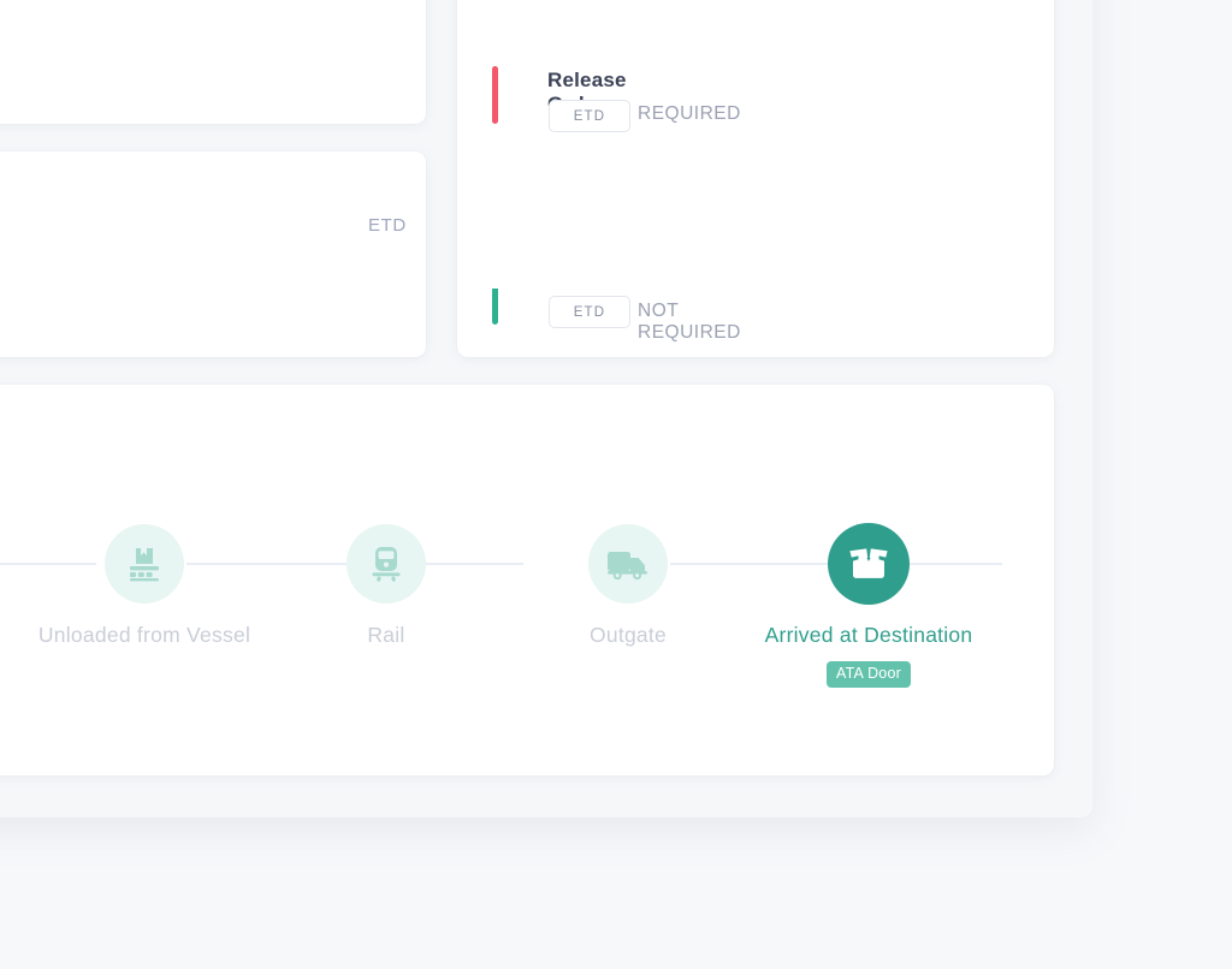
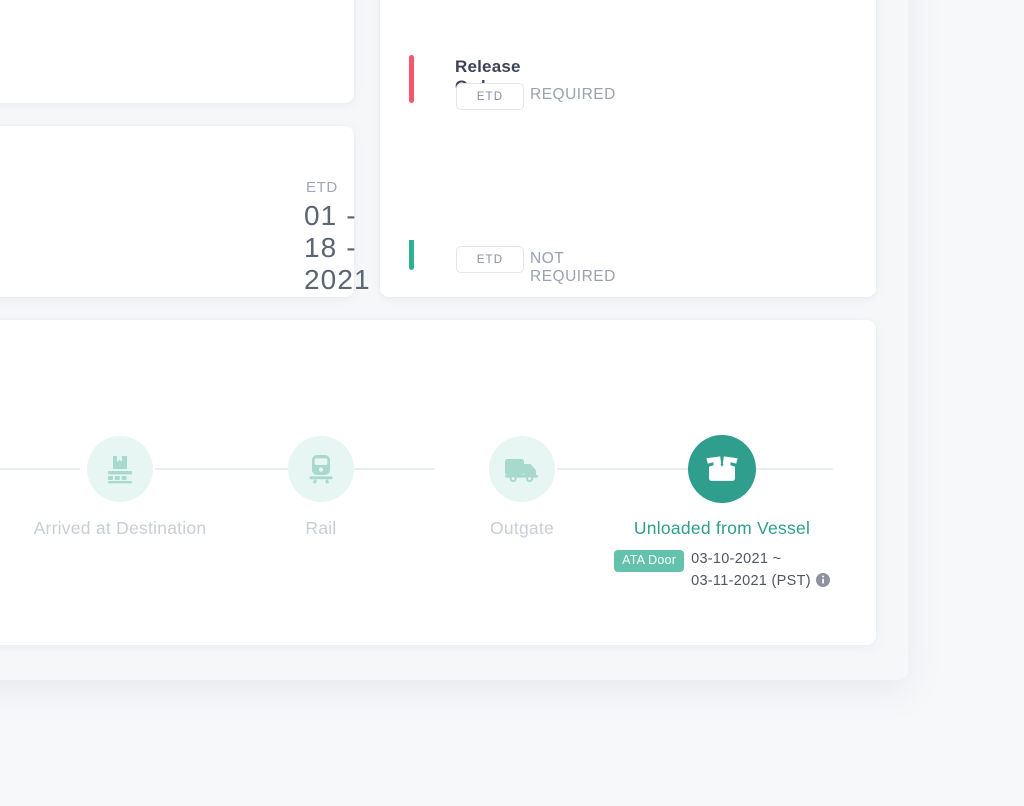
  ETD
+ 01 - 18 - 2021
  ETD
  NOT REQUIRED
  ETD
  REQUIRED
- Unloaded from Vessel
+ Arrived at Destination
  Rail
  Outgate
- Arrived at Destination
+ Unloaded from Vessel
  ATA Door
+ 03-10-2021 ~
+ 03-11-2021 (PST)
